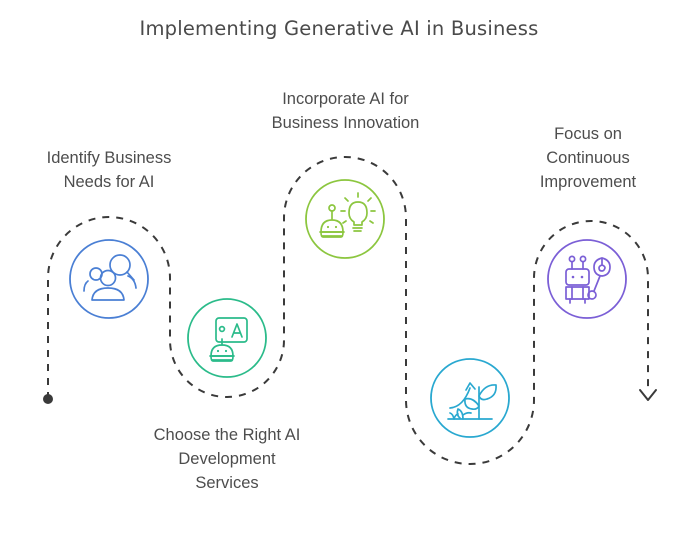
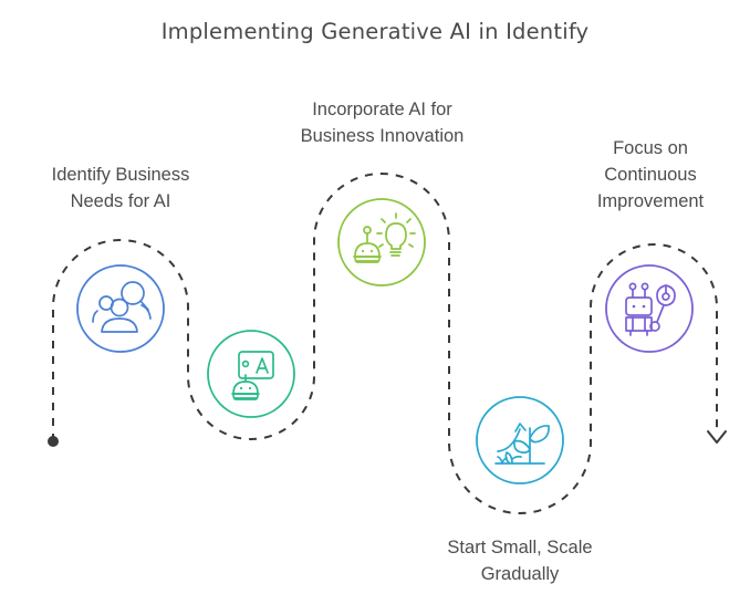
- Implementing Generative AI in Business
+ Implementing Generative AI in Identify
  Identify Business
  Needs for AI
- Choose the Right AI
- Development
- Services
  Incorporate AI for
  Business Innovation
+ Start Small, Scale
+ Gradually
  Focus on
  Continuous
  Improvement
